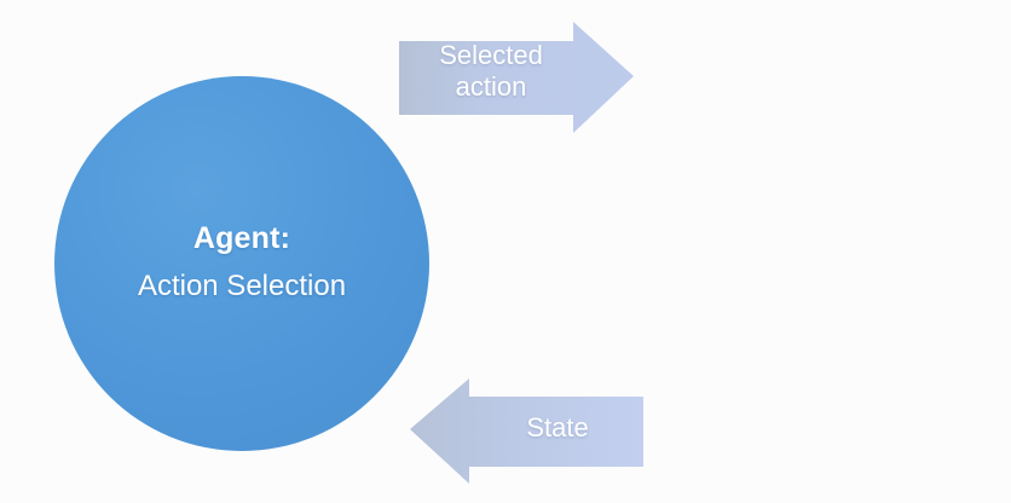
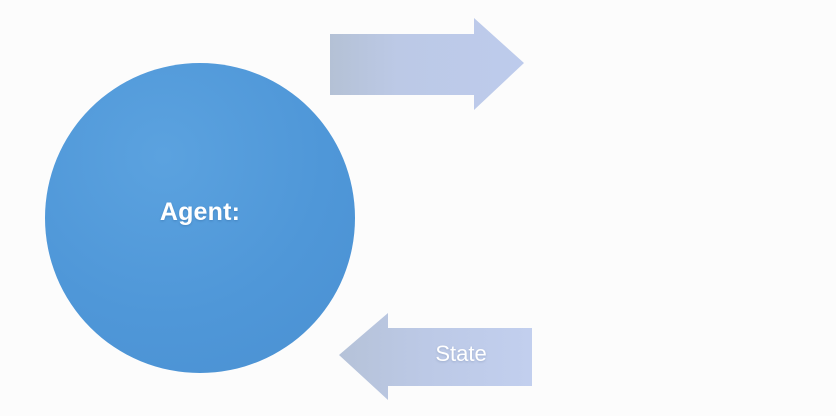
  Agent:
- Action Selection
- Selected
- action
  State
